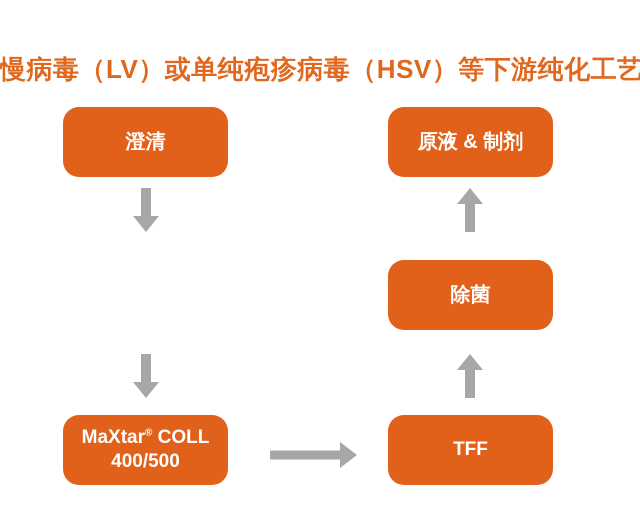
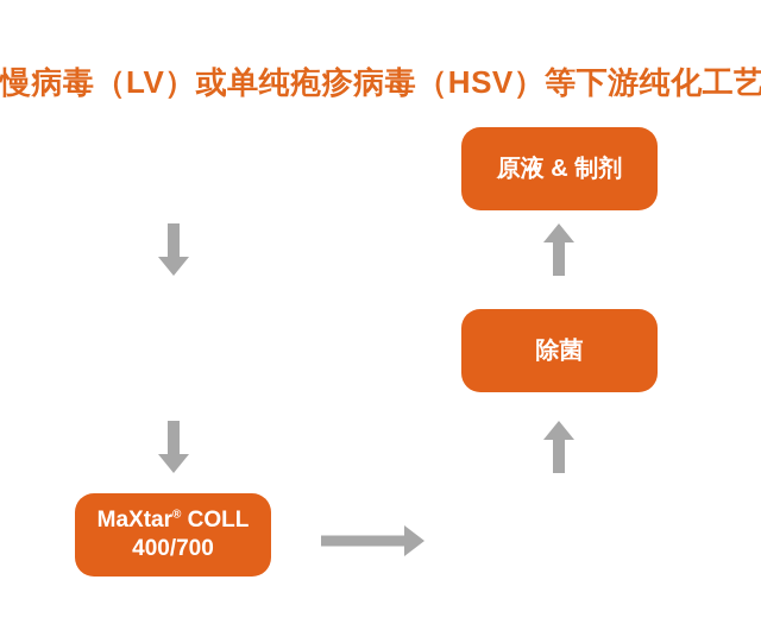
  慢病毒（LV）或单纯疱疹病毒（HSV）等下游纯化工艺
- 澄清
  MaXtar® COLL
- 400/500
+ 400/700
- TFF
  除菌
  原液 & 制剂
